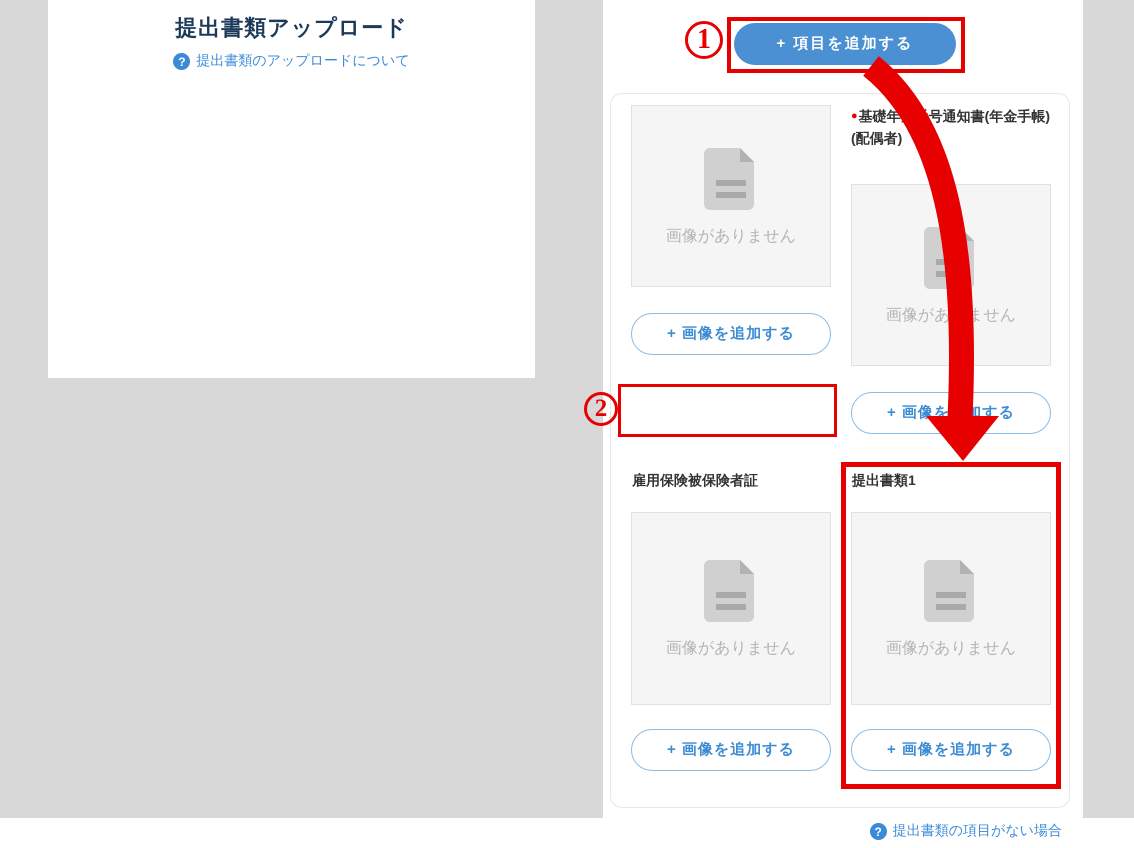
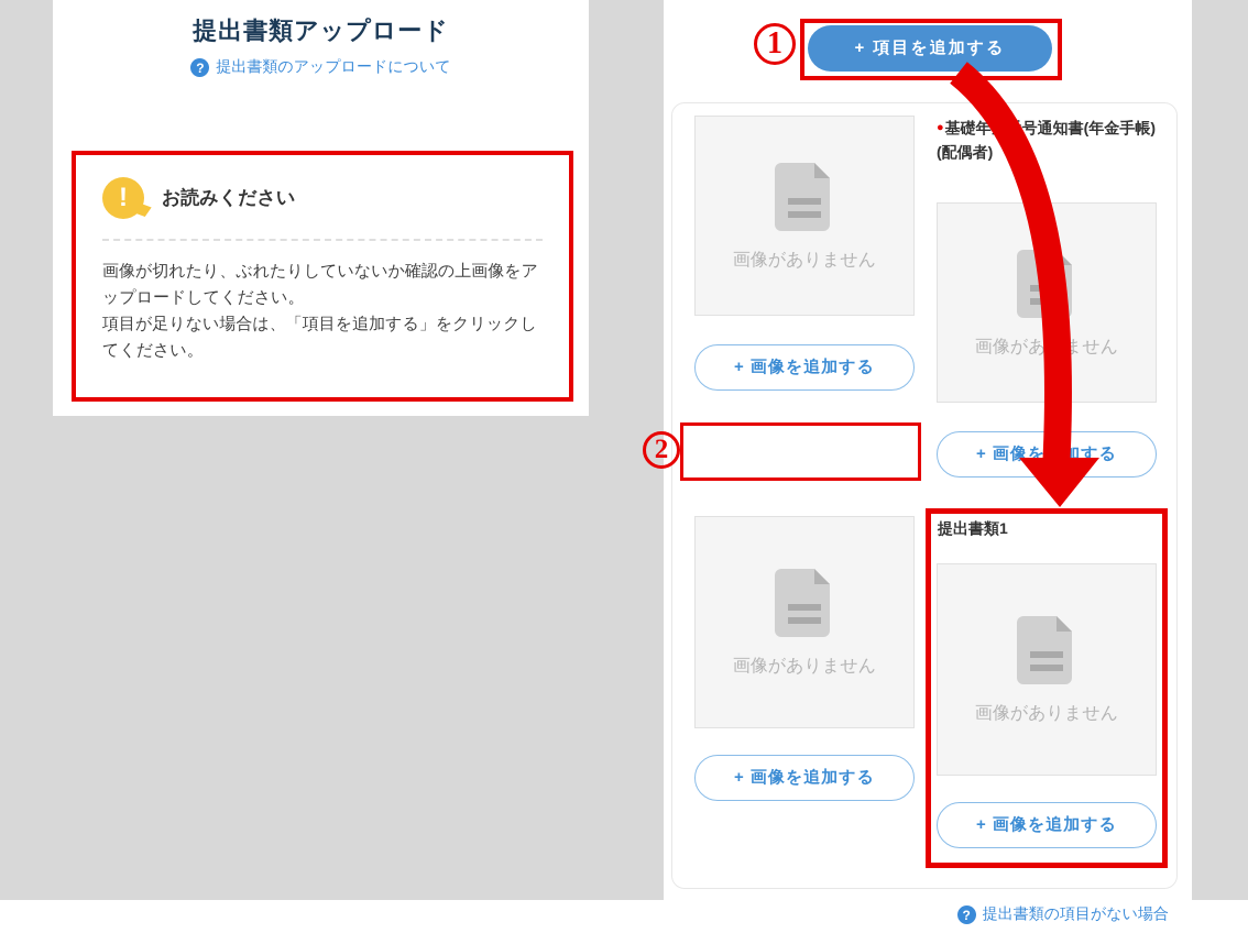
  提出書類アップロード
  ?
  提出書類のアップロードについて
+ !
+ お読みください
+ 画像が切れたり、ぶれたりしていないか確認の上画像をアップロードしてください。
+ 項目が足りない場合は、「項目を追加する」をクリックしてください。
  + 項目を追加する
  画像がありません
  + 画像を追加する
  ●基礎年号通知書(年金手帳)(配偶者)
  画像があません
  + 画像を加する
- 雇用保険被保険者証
  画像がありません
  + 画像を追加する
  提出書類1
  画像がありません
  + 画像を追加する
  ?
  提出書類の項目がない場合
  1
  2
